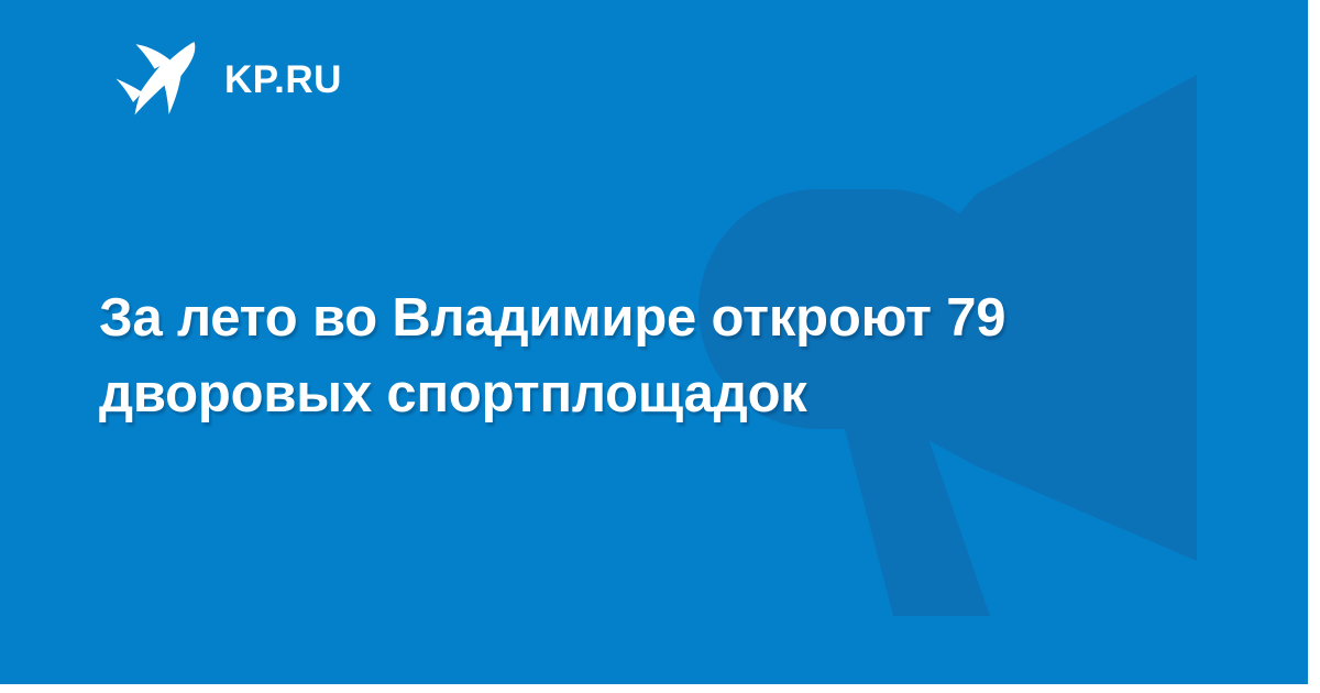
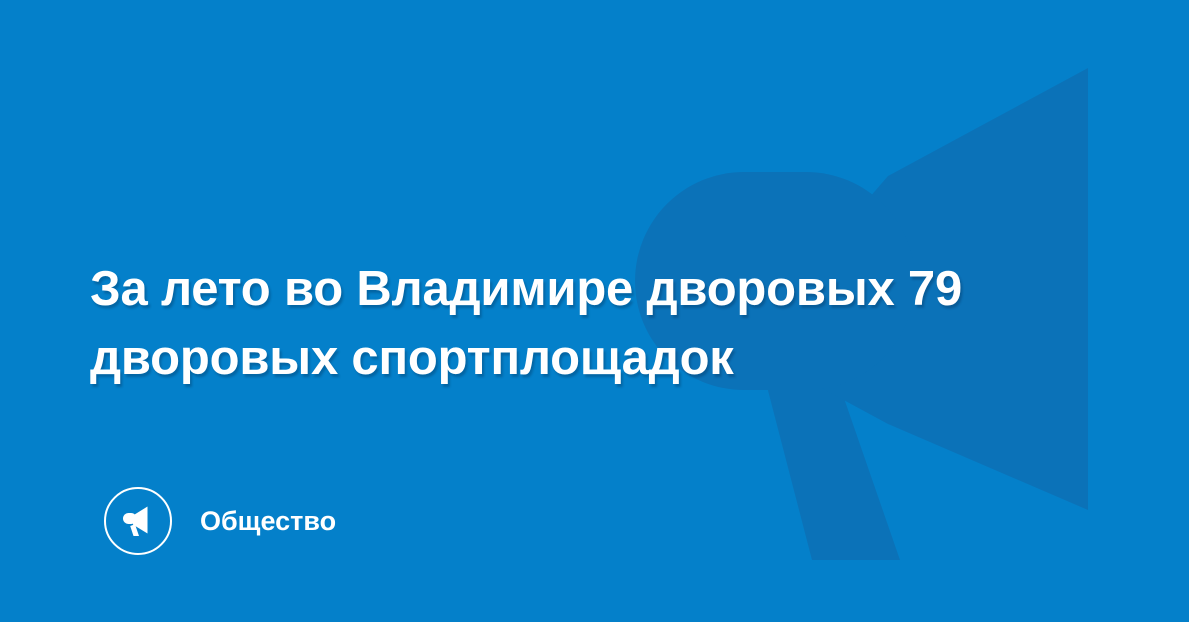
- KP.RU
- За лето во Владимире откроют 79 дворовых спортплощадок
+ За лето во Владимире дворовых 79 дворовых спортплощадок
+ Общество
